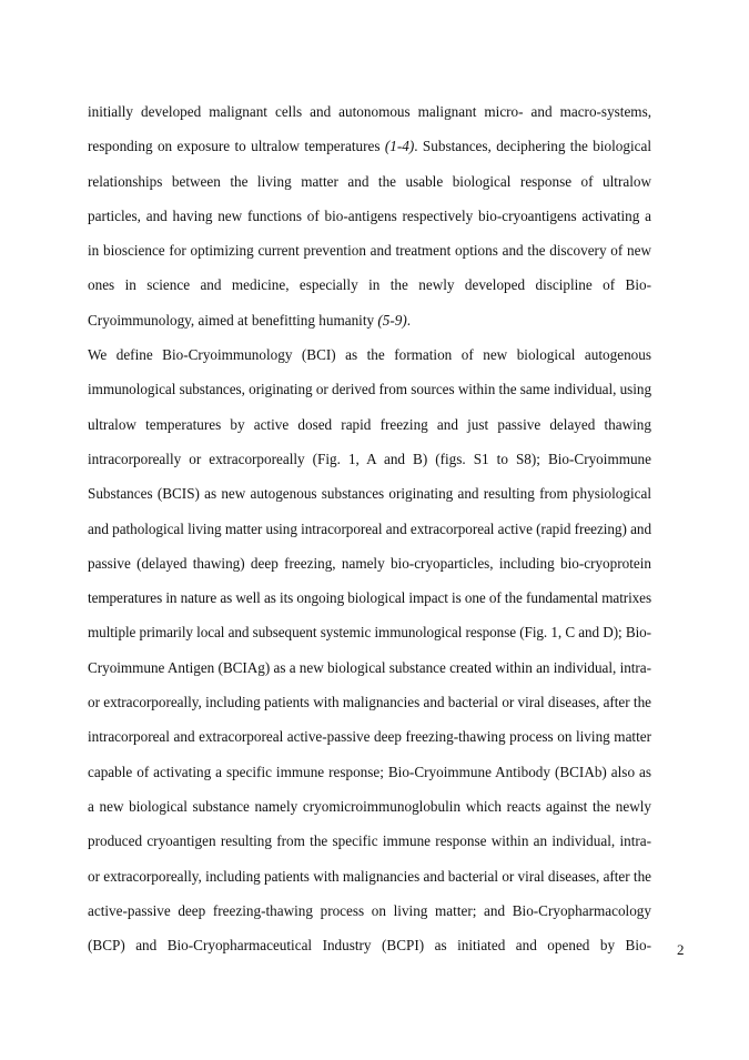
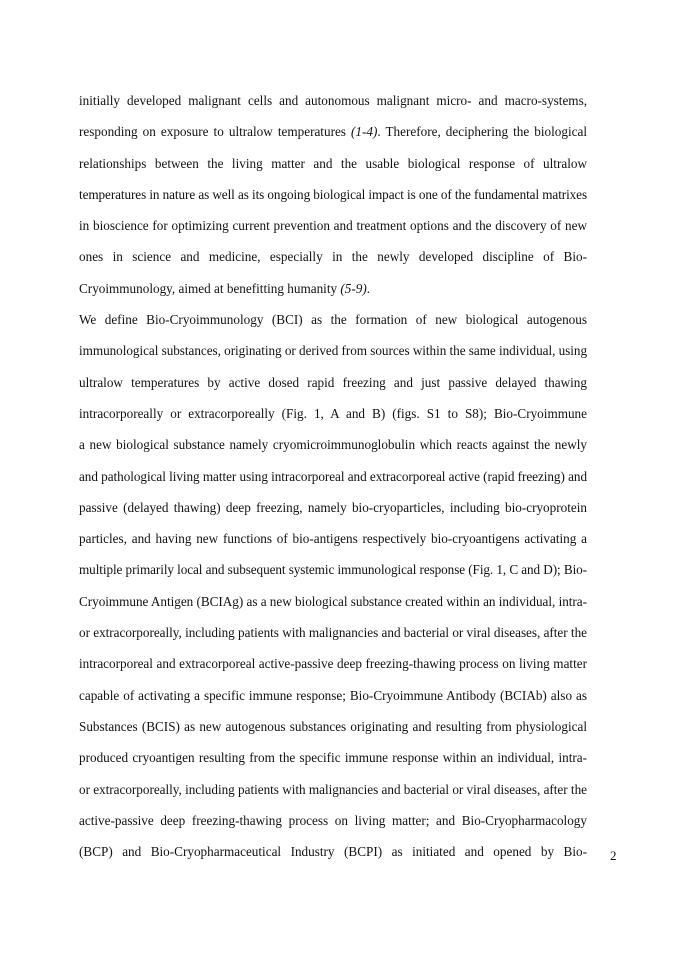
  initially developed malignant cells and autonomous malignant micro- and macro-systems,
- responding on exposure to ultralow temperatures (1-4). Substances, deciphering the biological
+ responding on exposure to ultralow temperatures (1-4). Therefore, deciphering the biological
  relationships between the living matter and the usable biological response of ultralow
- particles, and having new functions of bio-antigens respectively bio-cryoantigens activating a
+ temperatures in nature as well as its ongoing biological impact is one of the fundamental matrixes
  in bioscience for optimizing current prevention and treatment options and the discovery of new
  ones in science and medicine, especially in the newly developed discipline of Bio-
  Cryoimmunology, aimed at benefitting humanity (5-9).
  We define Bio-Cryoimmunology (BCI) as the formation of new biological autogenous
  immunological substances, originating or derived from sources within the same individual, using
  ultralow temperatures by active dosed rapid freezing and just passive delayed thawing
  intracorporeally or extracorporeally (Fig. 1, A and B) (figs. S1 to S8); Bio-Cryoimmune
- Substances (BCIS) as new autogenous substances originating and resulting from physiological
+ a new biological substance namely cryomicroimmunoglobulin which reacts against the newly
  and pathological living matter using intracorporeal and extracorporeal active (rapid freezing) and
  passive (delayed thawing) deep freezing, namely bio-cryoparticles, including bio-cryoprotein
- temperatures in nature as well as its ongoing biological impact is one of the fundamental matrixes
+ particles, and having new functions of bio-antigens respectively bio-cryoantigens activating a
  multiple primarily local and subsequent systemic immunological response (Fig. 1, C and D); Bio-
  Cryoimmune Antigen (BCIAg) as a new biological substance created within an individual, intra-
  or extracorporeally, including patients with malignancies and bacterial or viral diseases, after the
  intracorporeal and extracorporeal active-passive deep freezing-thawing process on living matter
  capable of activating a specific immune response; Bio-Cryoimmune Antibody (BCIAb) also as
- a new biological substance namely cryomicroimmunoglobulin which reacts against the newly
+ Substances (BCIS) as new autogenous substances originating and resulting from physiological
  produced cryoantigen resulting from the specific immune response within an individual, intra-
  or extracorporeally, including patients with malignancies and bacterial or viral diseases, after the
  active-passive deep freezing-thawing process on living matter; and Bio-Cryopharmacology
  (BCP) and Bio-Cryopharmaceutical Industry (BCPI) as initiated and opened by Bio-
  2
